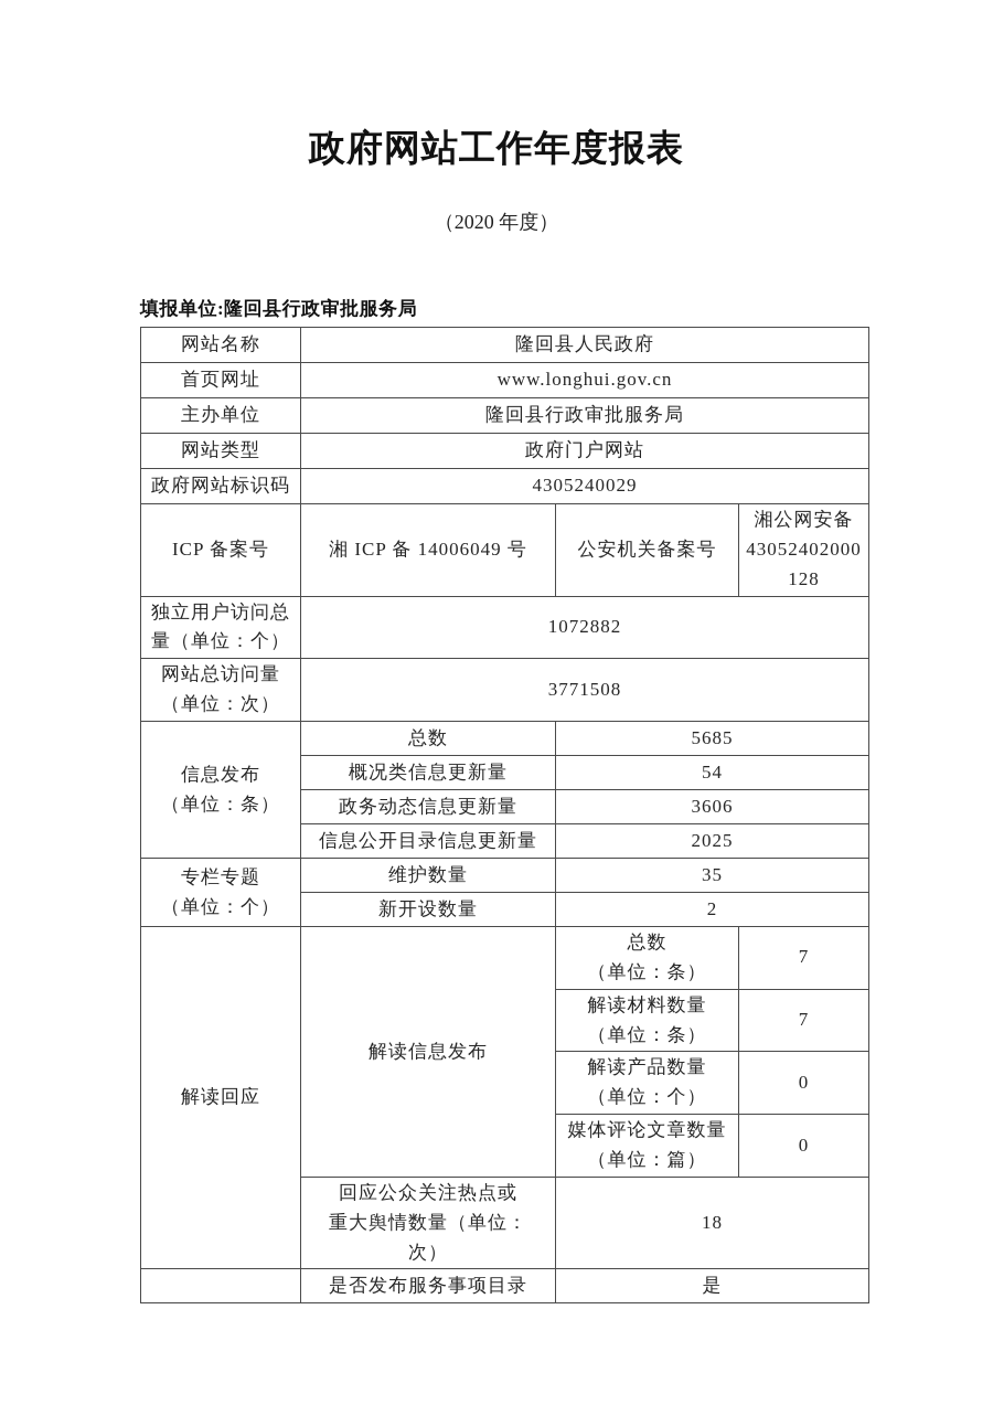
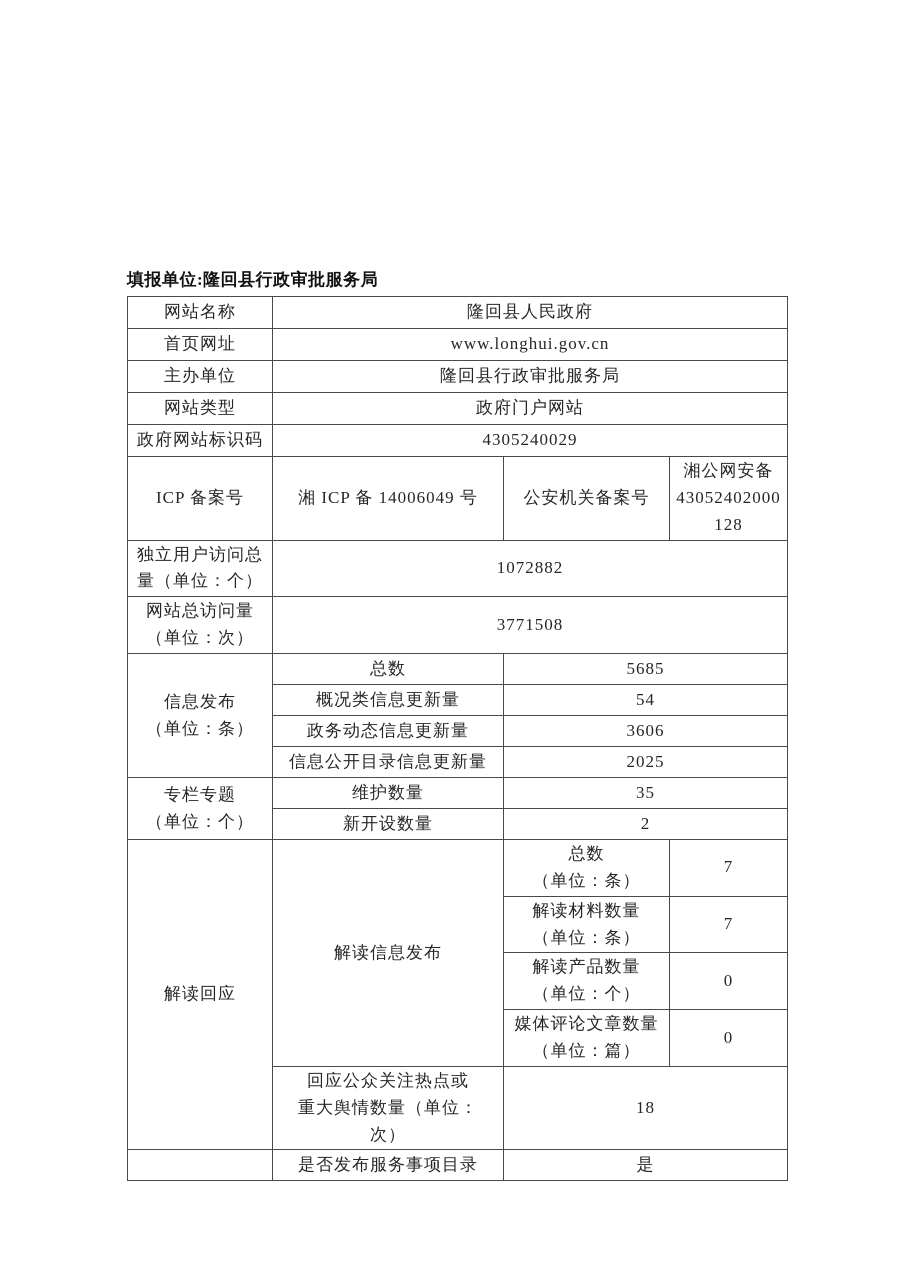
- 政府网站工作年度报表
- （2020 年度）
  填报单位:隆回县行政审批服务局
  网站名称	隆回县人民政府
  首页网址	www.longhui.gov.cn
  主办单位	隆回县行政审批服务局
  网站类型	政府门户网站
  政府网站标识码	4305240029
  ICP 备案号	湘 ICP 备 14006049 号	公安机关备案号	湘公网安备 43052402000 128
  独立用户访问总 量（单位：个）	1072882
  网站总访问量 （单位：次）	3771508
  信息发布 （单位：条）	总数	5685
  概况类信息更新量	54
  政务动态信息更新量	3606
  信息公开目录信息更新量	2025
  专栏专题 （单位：个）	维护数量	35
  新开设数量	2
  解读回应	解读信息发布	总数 （单位：条）	7
  解读材料数量 （单位：条）	7
  解读产品数量 （单位：个）	0
  媒体评论文章数量 （单位：篇）	0
  回应公众关注热点或 重大舆情数量（单位： 次）	18
  	是否发布服务事项目录	是
